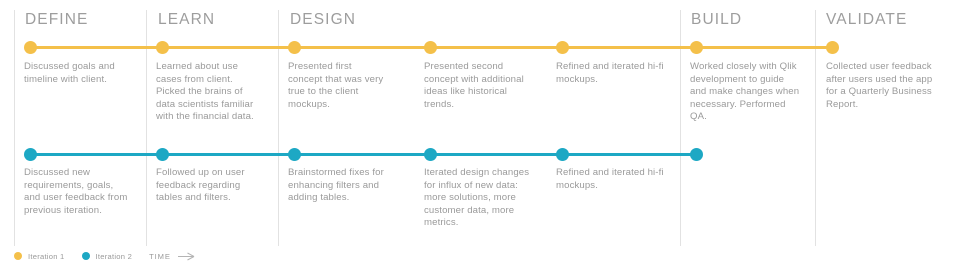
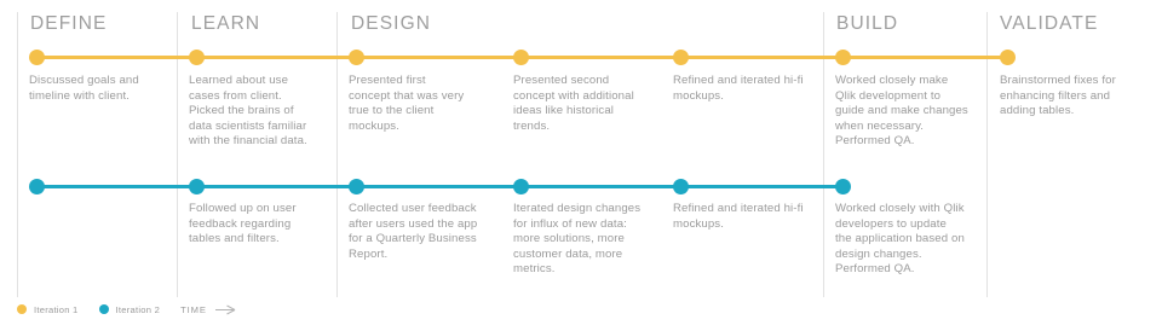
  DEFINE
  LEARN
  DESIGN
  BUILD
  VALIDATE
  Discussed goals and timeline with client.
  Learned about use cases from client. Picked the brains of data scientists familiar with the financial data.
  Presented first concept that was very true to the client mockups.
  Presented second concept with additional ideas like historical trends.
  Refined and iterated hi-fi mockups.
- Worked closely with Qlik development to guide and make changes when necessary. Performed QA.
+ Worked closely make Qlik development to guide and make changes when necessary. Performed QA.
- Collected user feedback after users used the app for a Quarterly Business Report.
+ Brainstormed fixes for enhancing filters and adding tables.
- Discussed new requirements, goals, and user feedback from previous iteration.
  Followed up on user feedback regarding tables and filters.
- Brainstormed fixes for enhancing filters and adding tables.
+ Collected user feedback after users used the app for a Quarterly Business Report.
  Iterated design changes for influx of new data: more solutions, more customer data, more metrics.
  Refined and iterated hi-fi mockups.
+ Worked closely with Qlik developers to update the application based on design changes. Performed QA.
  Iteration 1
  Iteration 2
  TIME
